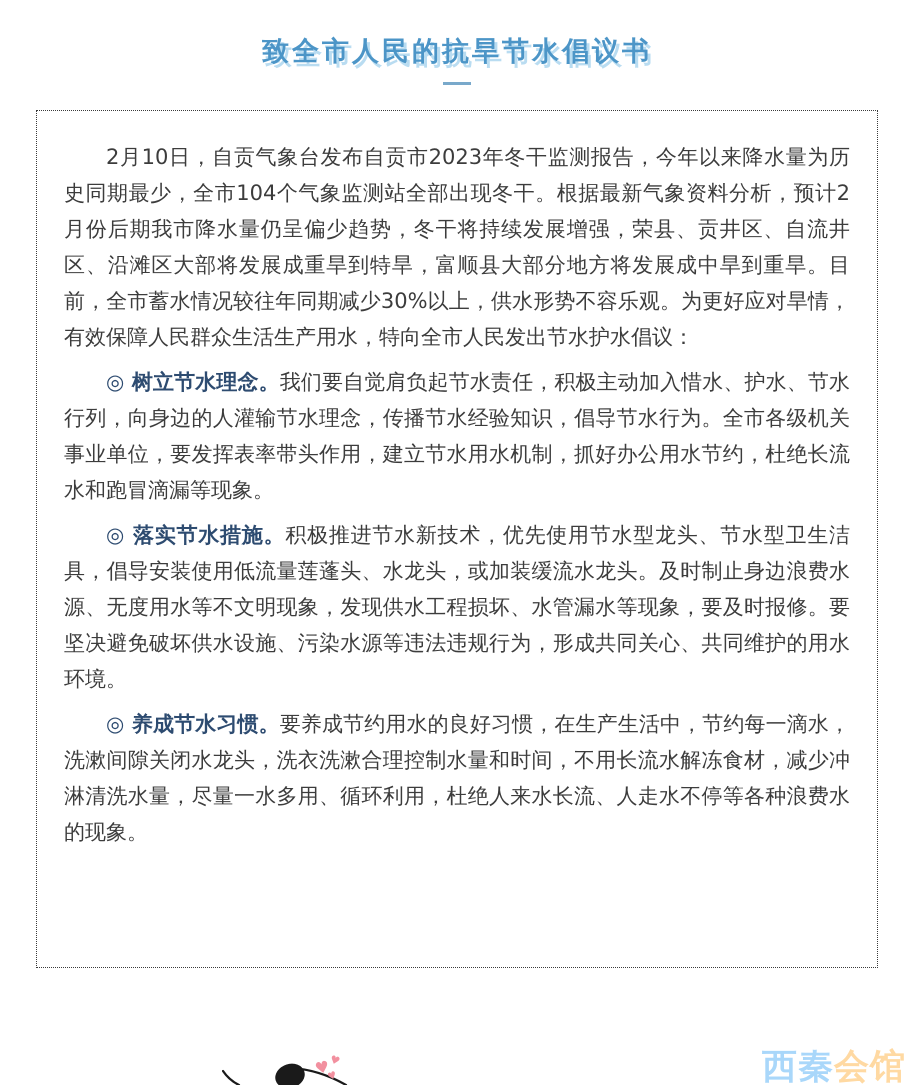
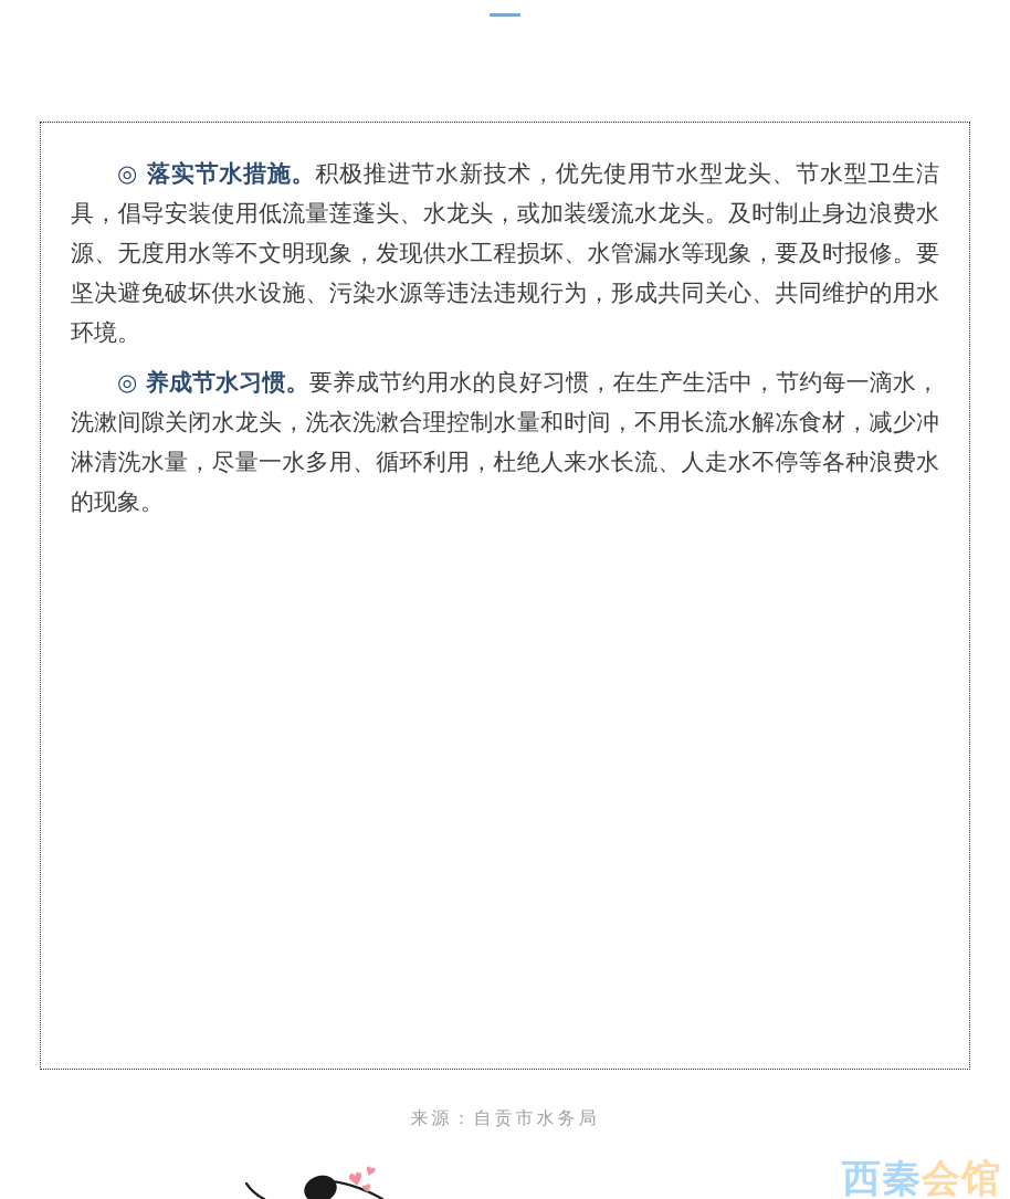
- 致全市人民的抗旱节水倡议书
- 2月10日，自贡气象台发布自贡市2023年冬干监测报告，今年以来降水量为历史同期最少，全市104个气象监测站全部出现冬干。根据最新气象资料分析，预计2月份后期我市降水量仍呈偏少趋势，冬干将持续发展增强，荣县、贡井区、自流井区、沿滩区大部将发展成重旱到特旱，富顺县大部分地方将发展成中旱到重旱。目前，全市蓄水情况较往年同期减少30%以上，供水形势不容乐观。为更好应对旱情，有效保障人民群众生活生产用水，特向全市人民发出节水护水倡议：
- ◎ 树立节水理念。我们要自觉肩负起节水责任，积极主动加入惜水、护水、节水行列，向身边的人灌输节水理念，传播节水经验知识，倡导节水行为。全市各级机关事业单位，要发挥表率带头作用，建立节水用水机制，抓好办公用水节约，杜绝长流水和跑冒滴漏等现象。
  ◎ 落实节水措施。积极推进节水新技术，优先使用节水型龙头、节水型卫生洁具，倡导安装使用低流量莲蓬头、水龙头，或加装缓流水龙头。及时制止身边浪费水源、无度用水等不文明现象，发现供水工程损坏、水管漏水等现象，要及时报修。要坚决避免破坏供水设施、污染水源等违法违规行为，形成共同关心、共同维护的用水环境。
  ◎ 养成节水习惯。要养成节约用水的良好习惯，在生产生活中，节约每一滴水，洗漱间隙关闭水龙头，洗衣洗漱合理控制水量和时间，不用长流水解冻食材，减少冲淋清洗水量，尽量一水多用、循环利用，杜绝人来水长流、人走水不停等各种浪费水的现象。
+ 来源：自贡市水务局
  西秦会馆
